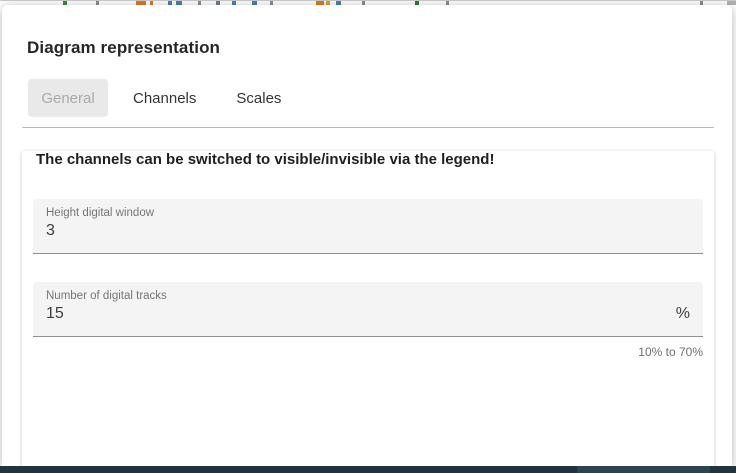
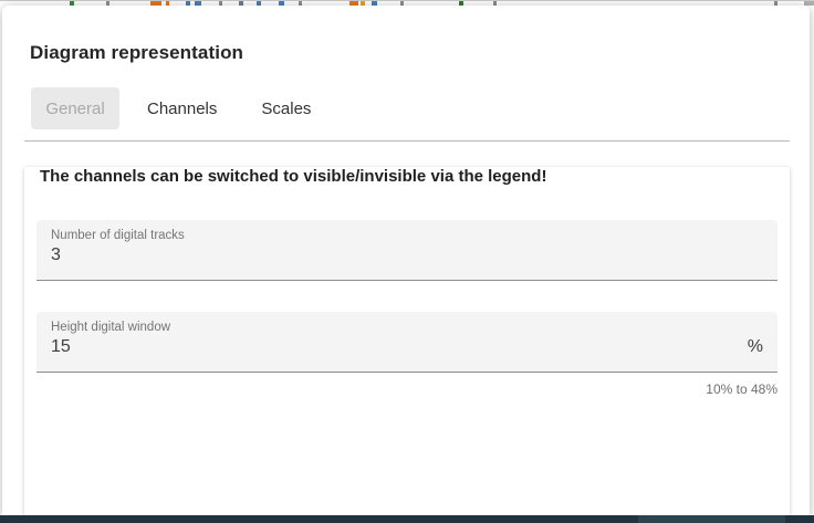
  Diagram representation
  General
  Channels
  Scales
  The channels can be switched to visible/invisible via the legend!
- Height digital window
+ Number of digital tracks
  3
- Number of digital tracks
+ Height digital window
  15
  %
- 10% to 70%
+ 10% to 48%
